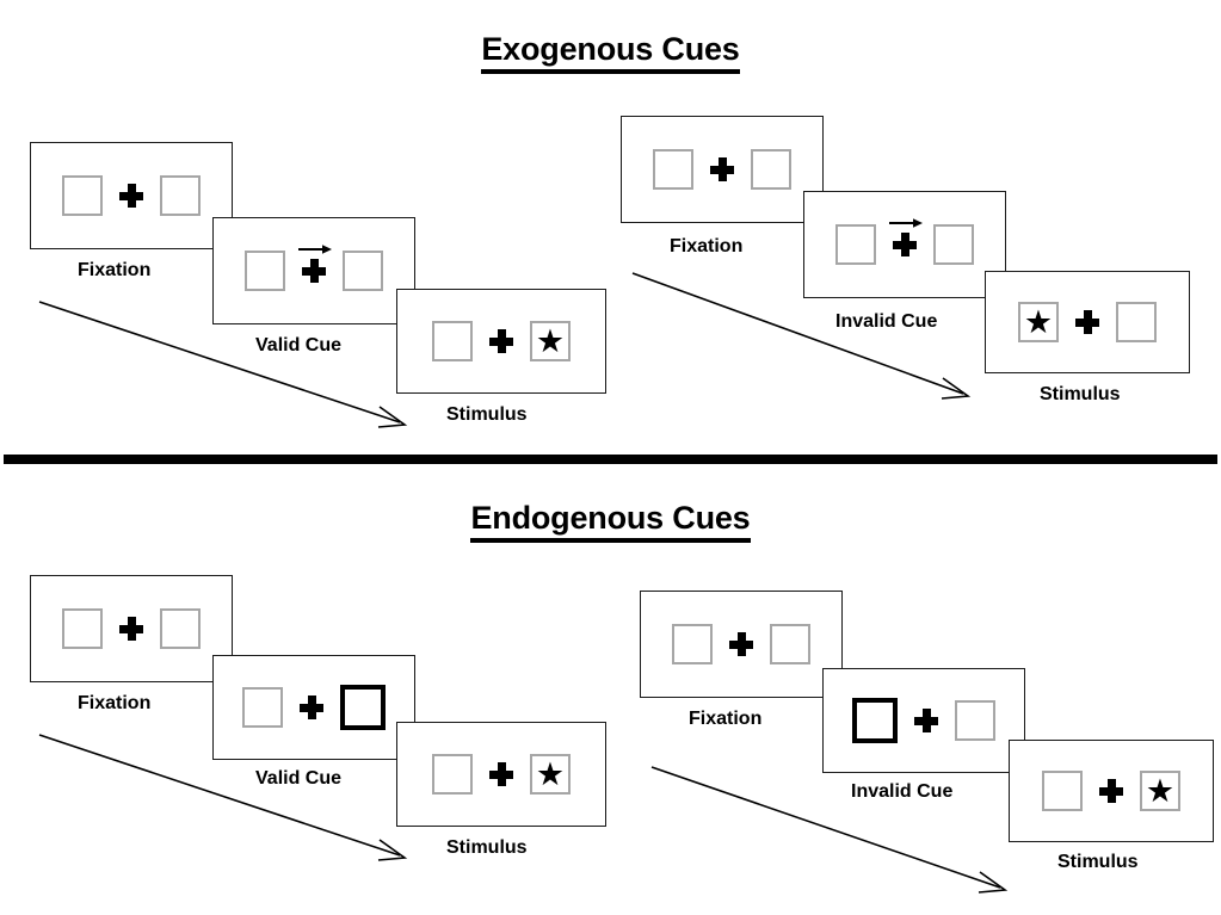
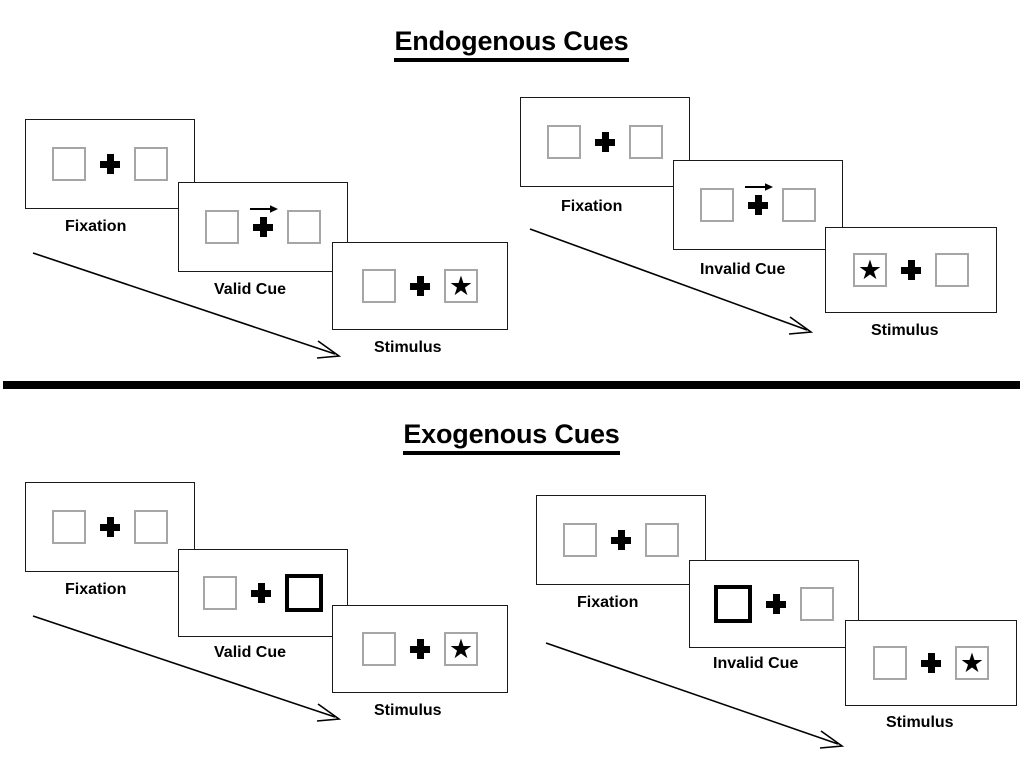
- Exogenous Cues
+ Endogenous Cues
  Fixation
  Valid Cue
  ★
  Stimulus
  Fixation
  Invalid Cue
  ★
  Stimulus
- Endogenous Cues
+ Exogenous Cues
  Fixation
  Valid Cue
  ★
  Stimulus
  Fixation
  Invalid Cue
  ★
  Stimulus
